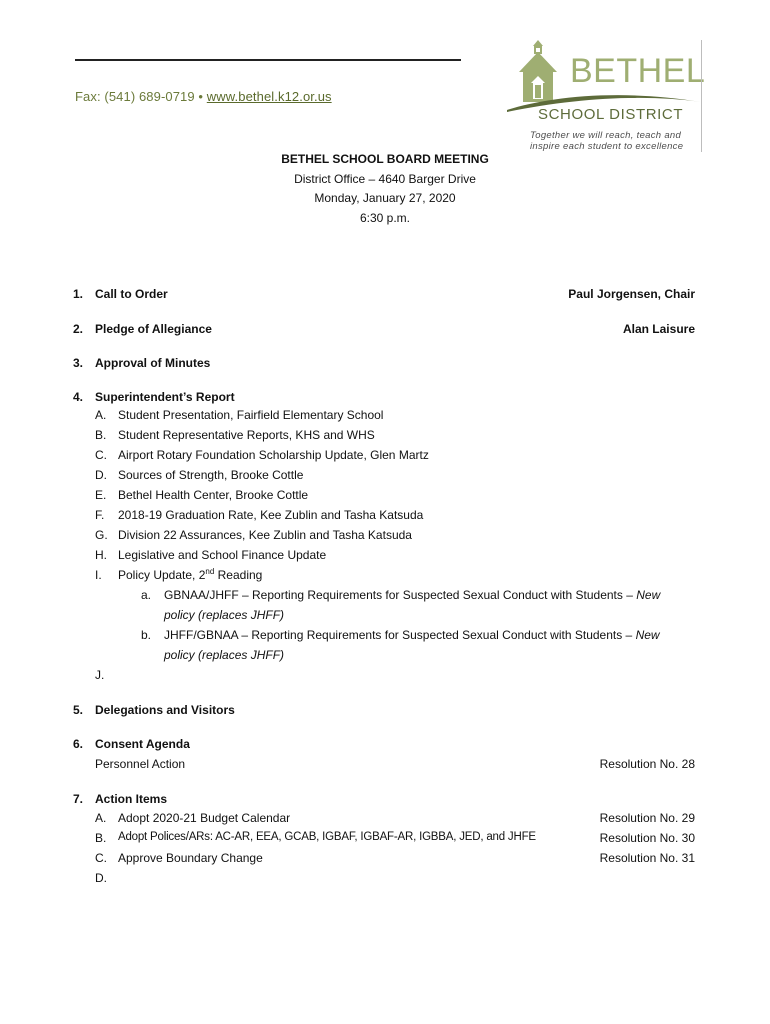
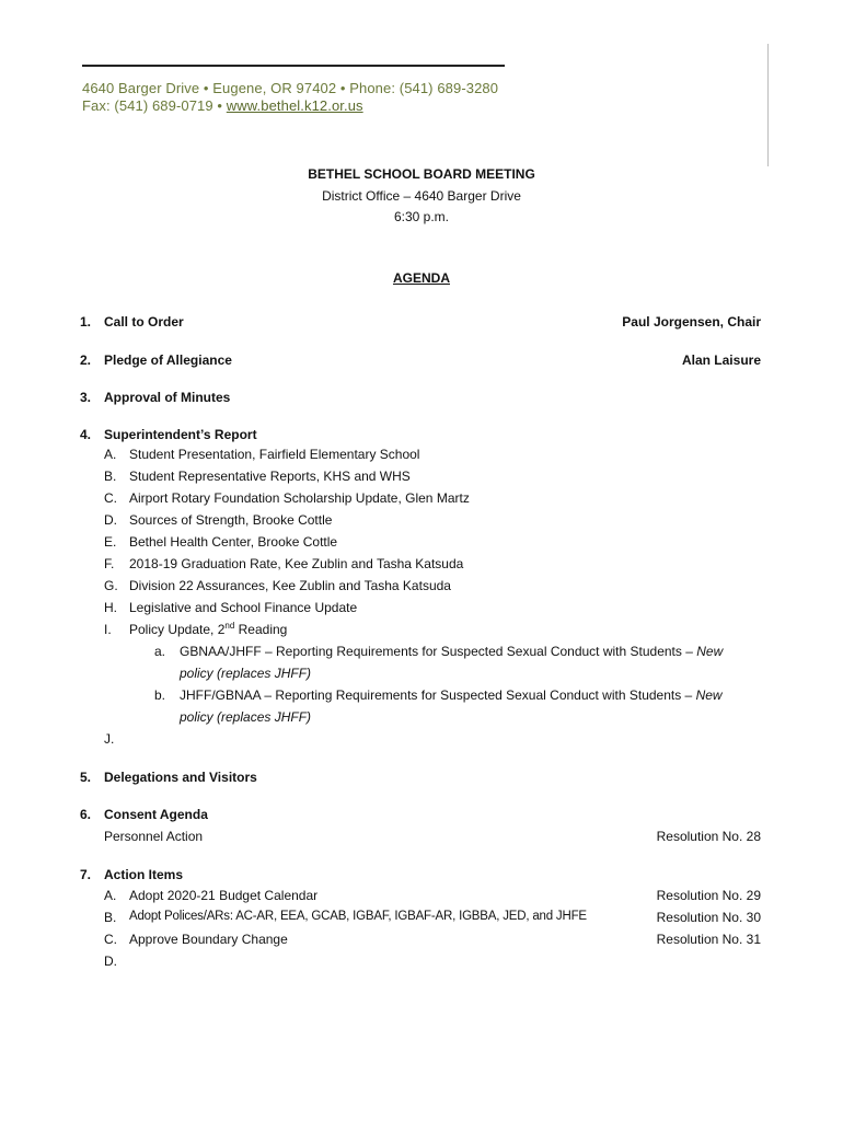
+ 4640 Barger Drive • Eugene, OR 97402 • Phone: (541) 689-3280
  Fax: (541) 689-0719 • www.bethel.k12.or.us
- BETHEL
- SCHOOL DISTRICT
- Together we will reach, teach and
- inspire each student to excellence
  BETHEL SCHOOL BOARD MEETING
  District Office – 4640 Barger Drive
- Monday, January 27, 2020
  6:30 p.m.
+ AGENDA
  1.
  Call to Order
  Paul Jorgensen, Chair
  2.
  Pledge of Allegiance
  Alan Laisure
  3.
  Approval of Minutes
  4.
  Superintendent’s Report
  A.
  Student Presentation, Fairfield Elementary School
  B.
  Student Representative Reports, KHS and WHS
  C.
  Airport Rotary Foundation Scholarship Update, Glen Martz
  D.
  Sources of Strength, Brooke Cottle
  E.
  Bethel Health Center, Brooke Cottle
  F.
  2018-19 Graduation Rate, Kee Zublin and Tasha Katsuda
  G.
  Division 22 Assurances, Kee Zublin and Tasha Katsuda
  H.
  Legislative and School Finance Update
  I.
  Policy Update, 2nd Reading
  a.
  GBNAA/JHFF – Reporting Requirements for Suspected Sexual Conduct with Students – New
  policy (replaces JHFF)
  b.
  JHFF/GBNAA – Reporting Requirements for Suspected Sexual Conduct with Students – New
  policy (replaces JHFF)
  J.
  5.
  Delegations and Visitors
  6.
  Consent Agenda
  Personnel Action
  Resolution No. 28
  7.
  Action Items
  A.
  Adopt 2020-21 Budget Calendar
  Resolution No. 29
  B.
  Adopt Polices/ARs: AC-AR, EEA, GCAB, IGBAF, IGBAF-AR, IGBBA, JED, and JHFE
  Resolution No. 30
  C.
  Approve Boundary Change
  Resolution No. 31
  D.
